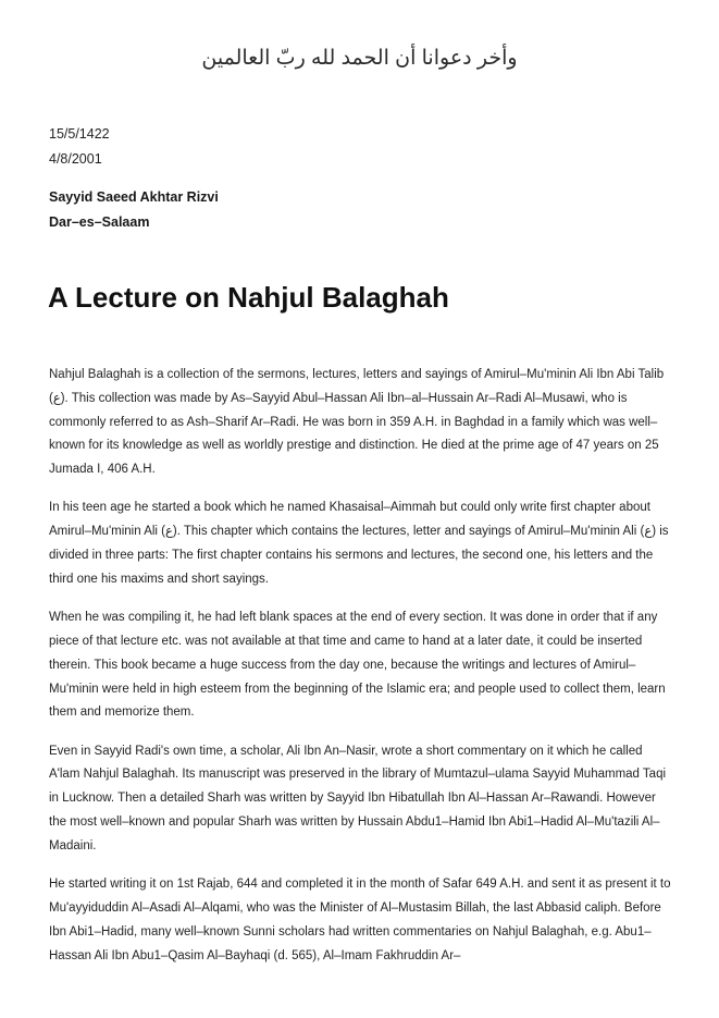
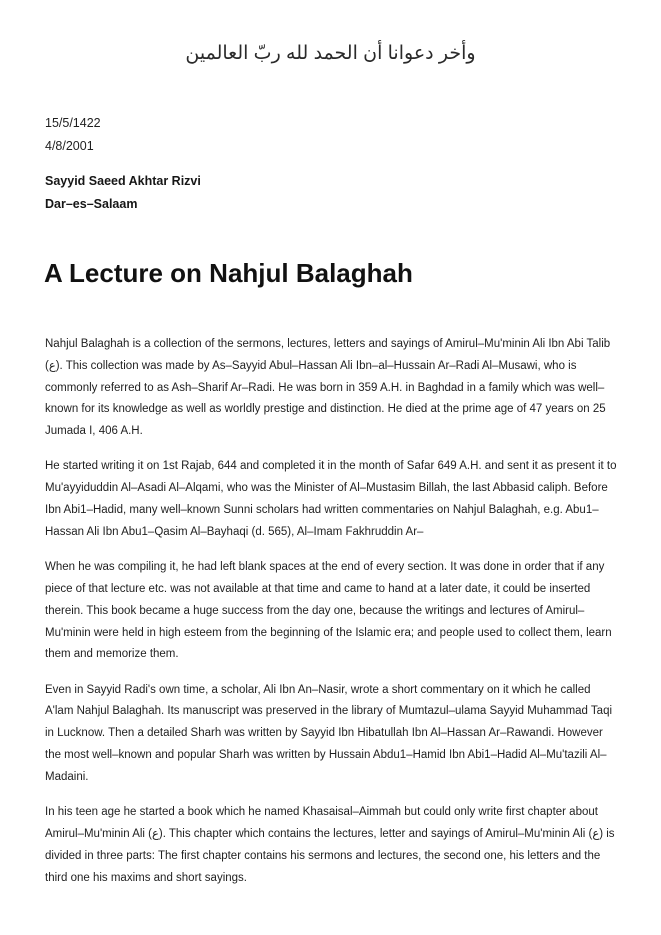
  وأخر دعوانا أن الحمد لله ربّ العالمين
  15/5/1422
  4/8/2001
  Sayyid Saeed Akhtar Rizvi
  Dar–es–Salaam
  A Lecture on Nahjul Balaghah
  Nahjul Balaghah is a collection of the sermons, lectures, letters and sayings of Amirul–Mu'minin Ali Ibn Abi Talib (ع). This collection was made by As–Sayyid Abul–Hassan Ali Ibn–al–Hussain Ar–Radi Al–Musawi, who is commonly referred to as Ash–Sharif Ar–Radi. He was born in 359 A.H. in Baghdad in a family which was well–known for its knowledge as well as worldly prestige and distinction. He died at the prime age of 47 years on 25 Jumada I, 406 A.H.
- In his teen age he started a book which he named Khasaisal–Aimmah but could only write first chapter about Amirul–Mu'minin Ali (ع). This chapter which contains the lectures, letter and sayings of Amirul–Mu'minin Ali (ع) is divided in three parts: The first chapter contains his sermons and lectures, the second one, his letters and the third one his maxims and short sayings.
+ He started writing it on 1st Rajab, 644 and completed it in the month of Safar 649 A.H. and sent it as present it to Mu'ayyiduddin Al–Asadi Al–Alqami, who was the Minister of Al–Mustasim Billah, the last Abbasid caliph. Before Ibn Abi1–Hadid, many well–known Sunni scholars had written commentaries on Nahjul Balaghah, e.g. Abu1–Hassan Ali Ibn Abu1–Qasim Al–Bayhaqi (d. 565), Al–Imam Fakhruddin Ar–
  When he was compiling it, he had left blank spaces at the end of every section. It was done in order that if any piece of that lecture etc. was not available at that time and came to hand at a later date, it could be inserted therein. This book became a huge success from the day one, because the writings and lectures of Amirul–Mu'minin were held in high esteem from the beginning of the Islamic era; and people used to collect them, learn them and memorize them.
  Even in Sayyid Radi's own time, a scholar, Ali Ibn An–Nasir, wrote a short commentary on it which he called A'lam Nahjul Balaghah. Its manuscript was preserved in the library of Mumtazul–ulama Sayyid Muhammad Taqi in Lucknow. Then a detailed Sharh was written by Sayyid Ibn Hibatullah Ibn Al–Hassan Ar–Rawandi. However the most well–known and popular Sharh was written by Hussain Abdu1–Hamid Ibn Abi1–Hadid Al–Mu'tazili Al–Madaini.
- He started writing it on 1st Rajab, 644 and completed it in the month of Safar 649 A.H. and sent it as present it to Mu'ayyiduddin Al–Asadi Al–Alqami, who was the Minister of Al–Mustasim Billah, the last Abbasid caliph. Before Ibn Abi1–Hadid, many well–known Sunni scholars had written commentaries on Nahjul Balaghah, e.g. Abu1–Hassan Ali Ibn Abu1–Qasim Al–Bayhaqi (d. 565), Al–Imam Fakhruddin Ar–
+ In his teen age he started a book which he named Khasaisal–Aimmah but could only write first chapter about Amirul–Mu'minin Ali (ع). This chapter which contains the lectures, letter and sayings of Amirul–Mu'minin Ali (ع) is divided in three parts: The first chapter contains his sermons and lectures, the second one, his letters and the third one his maxims and short sayings.
